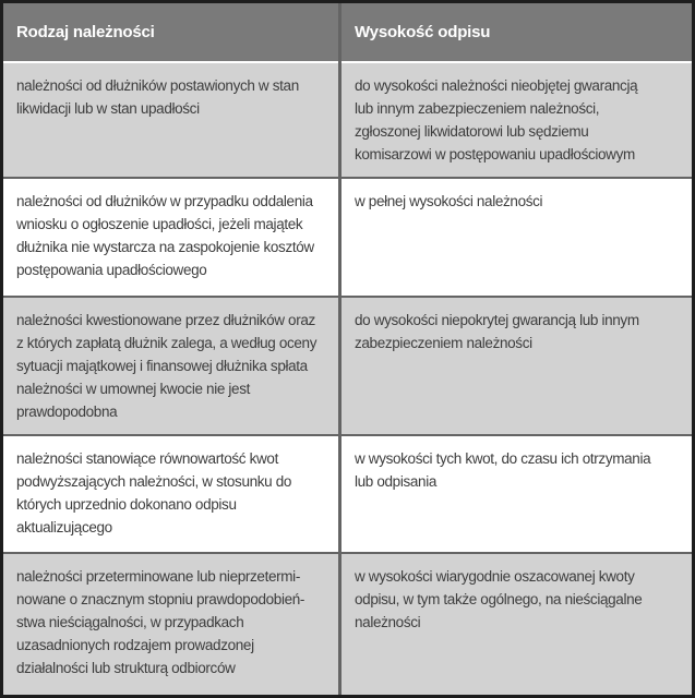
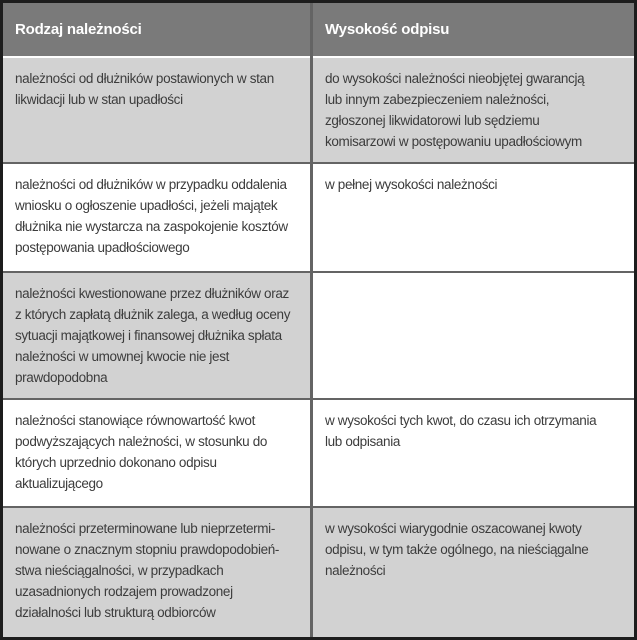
  Rodzaj należności
  Wysokość odpisu
  należności od dłużników postawionych w stan
  likwidacji lub w stan upadłości
  do wysokości należności nieobjętej gwarancją
  lub innym zabezpieczeniem należności,
  zgłoszonej likwidatorowi lub sędziemu
  komisarzowi w postępowaniu upadłościowym
  należności od dłużników w przypadku oddalenia
  wniosku o ogłoszenie upadłości, jeżeli majątek
  dłużnika nie wystarcza na zaspokojenie kosztów
  postępowania upadłościowego
  w pełnej wysokości należności
  należności kwestionowane przez dłużników oraz
  z których zapłatą dłużnik zalega, a według oceny
  sytuacji majątkowej i finansowej dłużnika spłata
  należności w umownej kwocie nie jest
  prawdopodobna
- do wysokości niepokrytej gwarancją lub innym
- zabezpieczeniem należności
  należności stanowiące równowartość kwot
  podwyższających należności, w stosunku do
  których uprzednio dokonano odpisu
  aktualizującego
  w wysokości tych kwot, do czasu ich otrzymania
  lub odpisania
  należności przeterminowane lub nieprzetermi-
  nowane o znacznym stopniu prawdopodobień-
  stwa nieściągalności, w przypadkach
  uzasadnionych rodzajem prowadzonej
  działalności lub strukturą odbiorców
  w wysokości wiarygodnie oszacowanej kwoty
  odpisu, w tym także ogólnego, na nieściągalne
  należności
